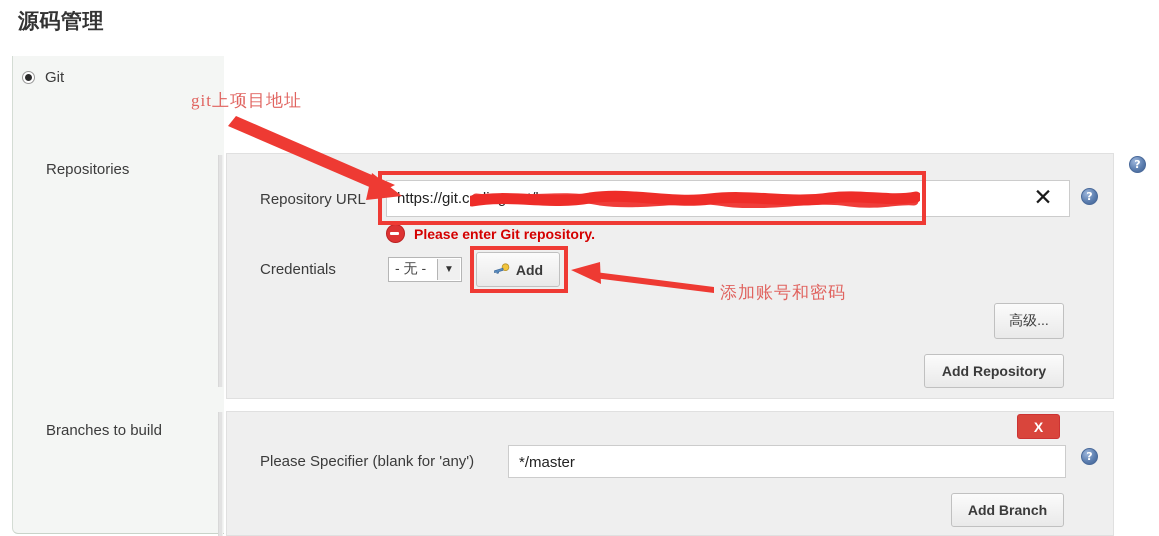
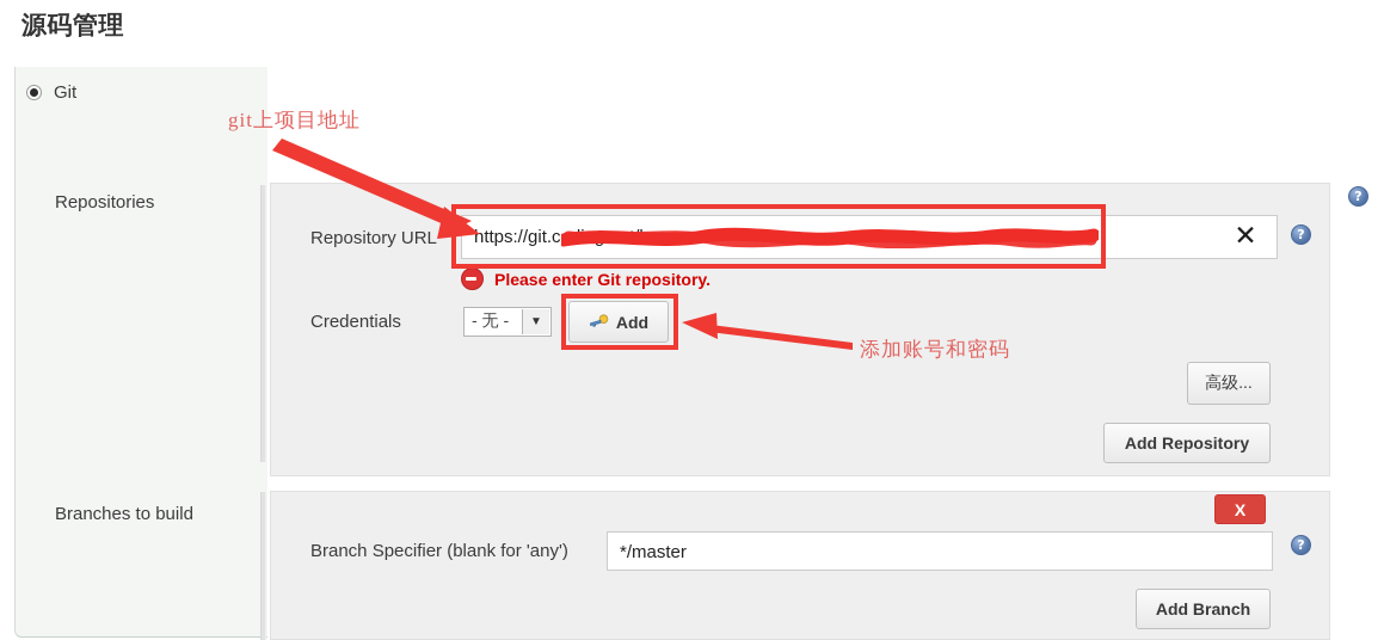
  源码管理
  Git
  Repositories
  Branches to build
  Repository URL
  ✕
  ?
  ?
  Please enter Git repository.
  Credentials
  - 无 -
  ▼
  Add
  高级...
  Add Repository
  X
- Please Specifier (blank for 'any')
+ Branch Specifier (blank for 'any')
  */master
  ?
  Add Branch
  git上项目地址
  添加账号和密码
